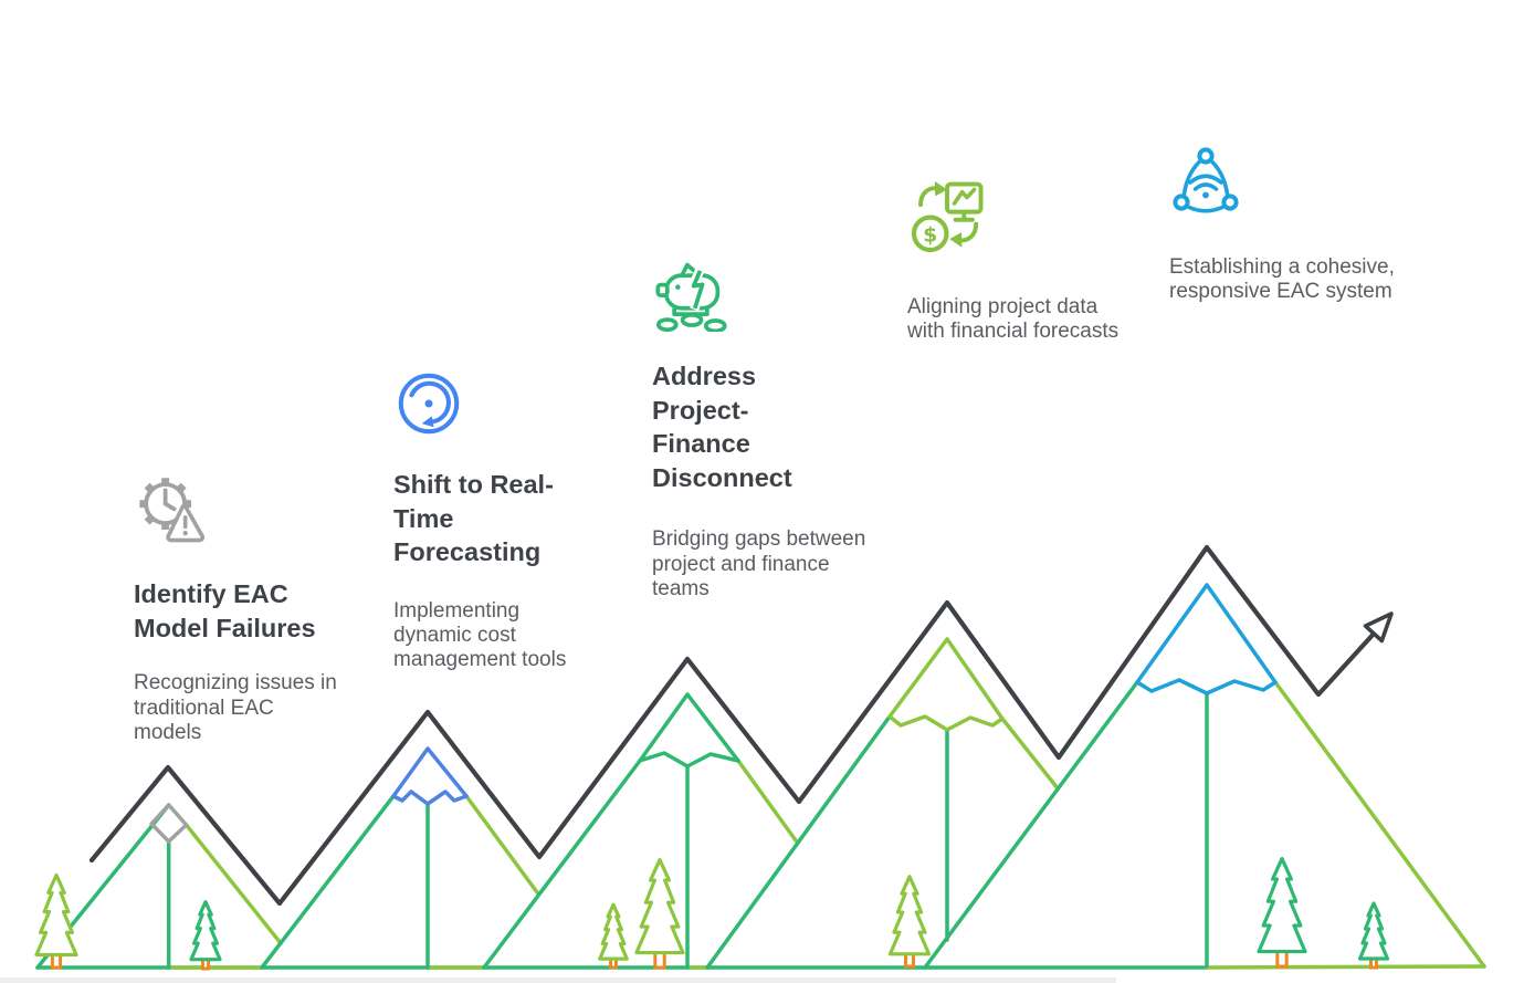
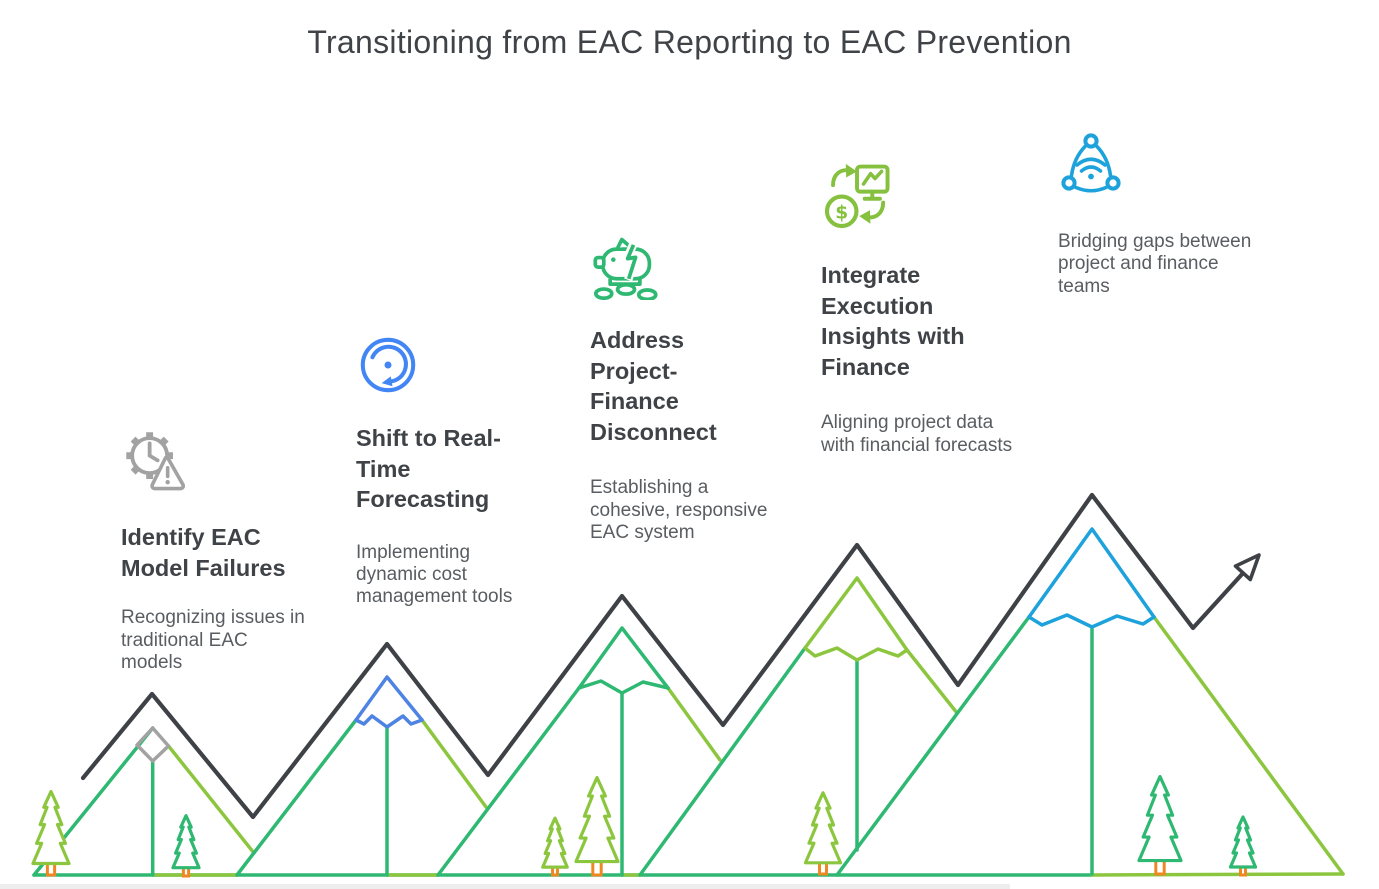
+ Transitioning from EAC Reporting to EAC Prevention
  Identify EAC Model Failures
  Recognizing issues in traditional EAC models
  Shift to Real-Time Forecasting
  Implementing dynamic cost management tools
  Address Project-Finance Disconnect
- Bridging gaps between project and finance teams
+ Establishing a cohesive, responsive EAC system
  $
+ Integrate Execution Insights with Finance
  Aligning project data with financial forecasts
- Establishing a cohesive, responsive EAC system
+ Bridging gaps between project and finance teams
